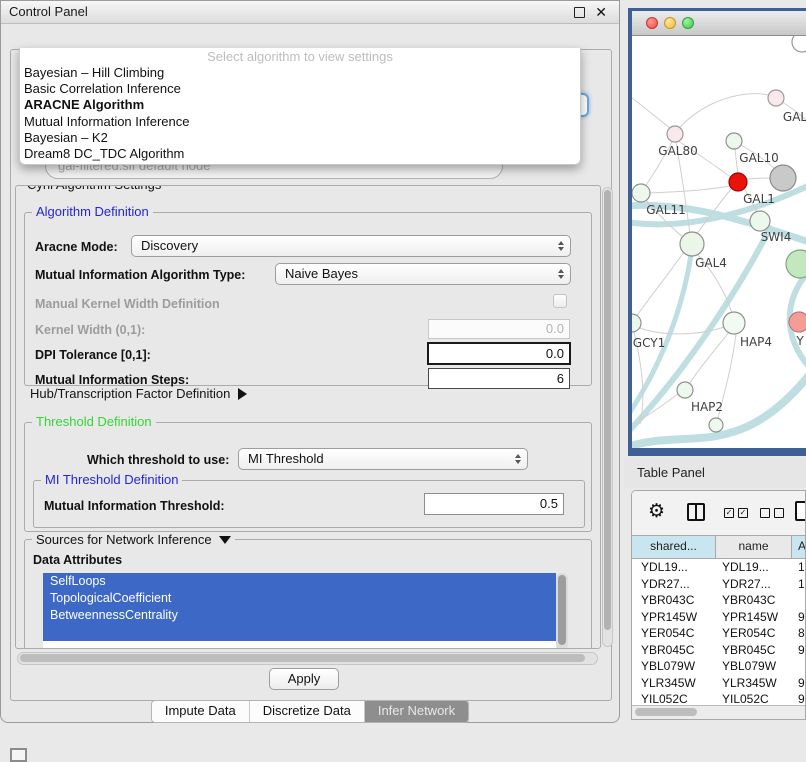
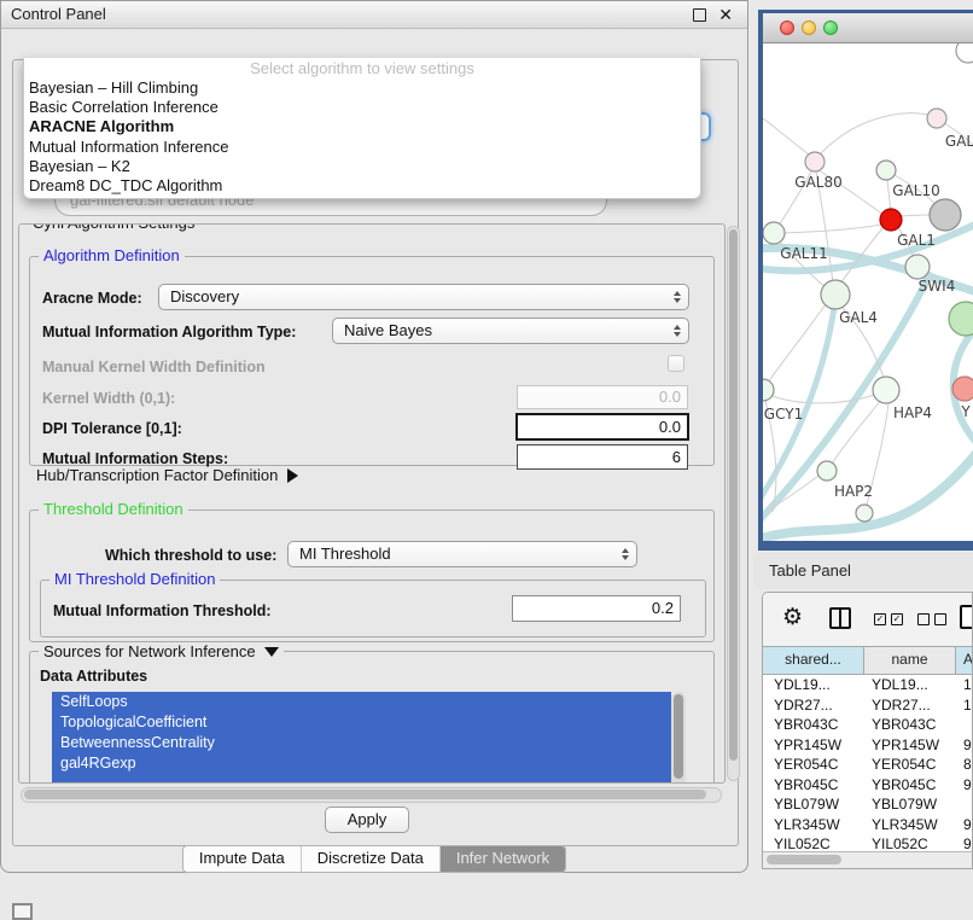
  Control Panel
  ✕
  gal-filtered.sif default node
  Select algorithm to view settings
  Bayesian – Hill Climbing
  Basic Correlation Inference
  ARACNE Algorithm
  Mutual Information Inference
  Bayesian – K2
  Dream8 DC_TDC Algorithm
  Algorithm Definition
  Aracne Mode:
  Discovery
  Mutual Information Algorithm Type:
  Naive Bayes
  Manual Kernel Width Definition
  Kernel Width (0,1):
  0.0
  DPI Tolerance [0,1]:
  0.0
  Mutual Information Steps:
  6
  Hub/Transcription Factor Definition
  Threshold Definition
  Which threshold to use:
  MI Threshold
  MI Threshold Definition
  Mutual Information Threshold:
- 0.5
+ 0.2
  Sources for Network Inference
  Data Attributes
  SelfLoops
  TopologicalCoefficient
  BetweennessCentrality
+ gal4RGexp
  Apply
  Impute Data
  Discretize Data
  Infer Network
  GAL
  GAL80
  GAL10
  GAL1
  GAL11
  SWI4
  GAL4
  GCY1
  HAP4
  Y
  HAP2
  Table Panel
  ⚙
  ✓
  ✓
  shared...
  name
  A
  YDL19...
  YDL19...
  YDR27...
  YDR27...
  YBR043C
  YBR043C
  YPR145W
  YPR145W
  YER054C
  YER054C
  YBR045C
  YBR045C
  YBL079W
  YBL079W
  YLR345W
  YLR345W
  YIL052C
  YIL052C
  9
